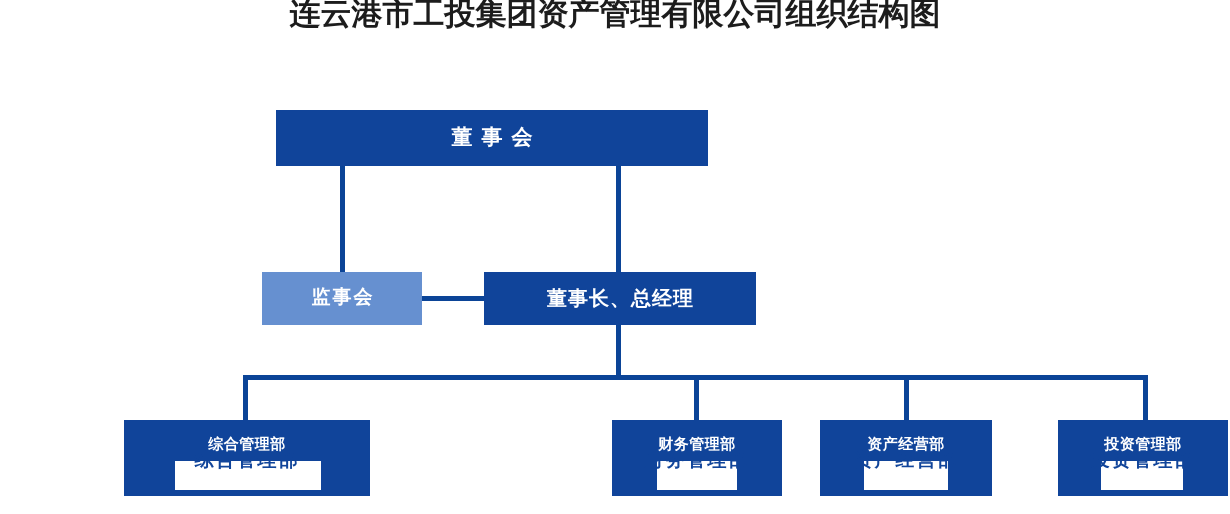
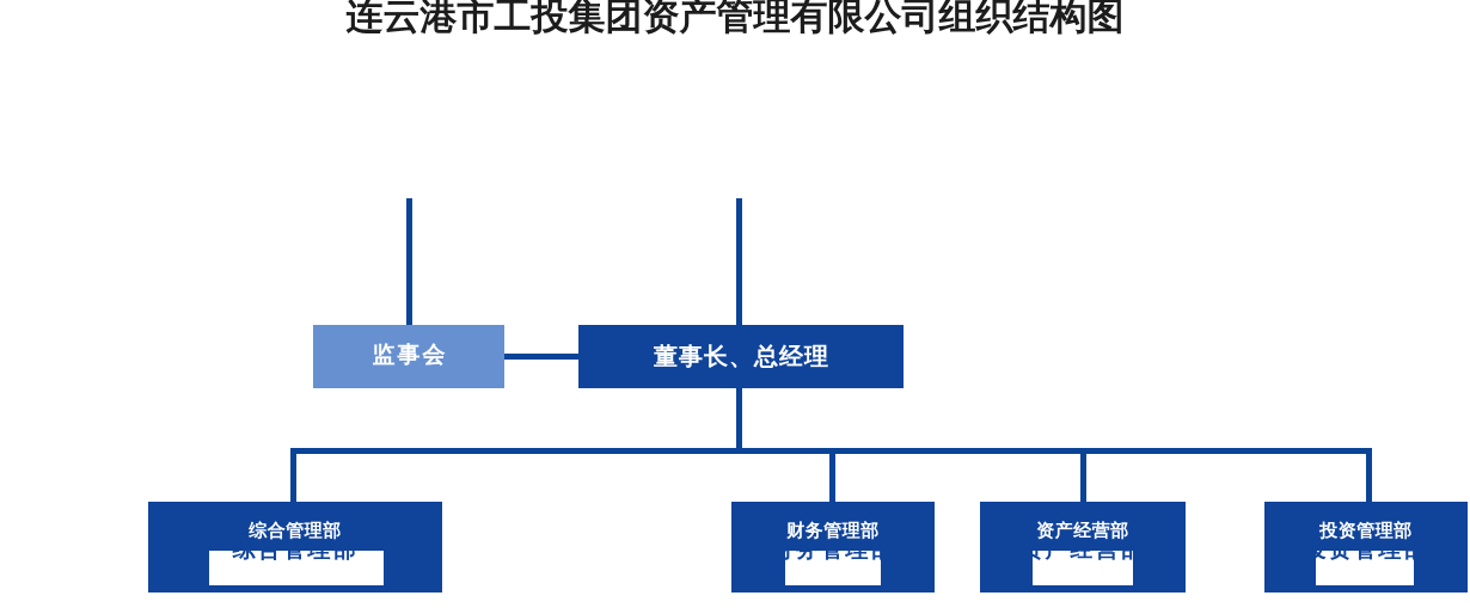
  连云港市工投集团资产管理有限公司组织结构图
- 董事会
  监事会
  董事长、总经理
  综合管理部
  综合管理部
  财务管理部
  财务管理部
  资产经营部
  资产经营部
  投资管理部
  投资管理部
